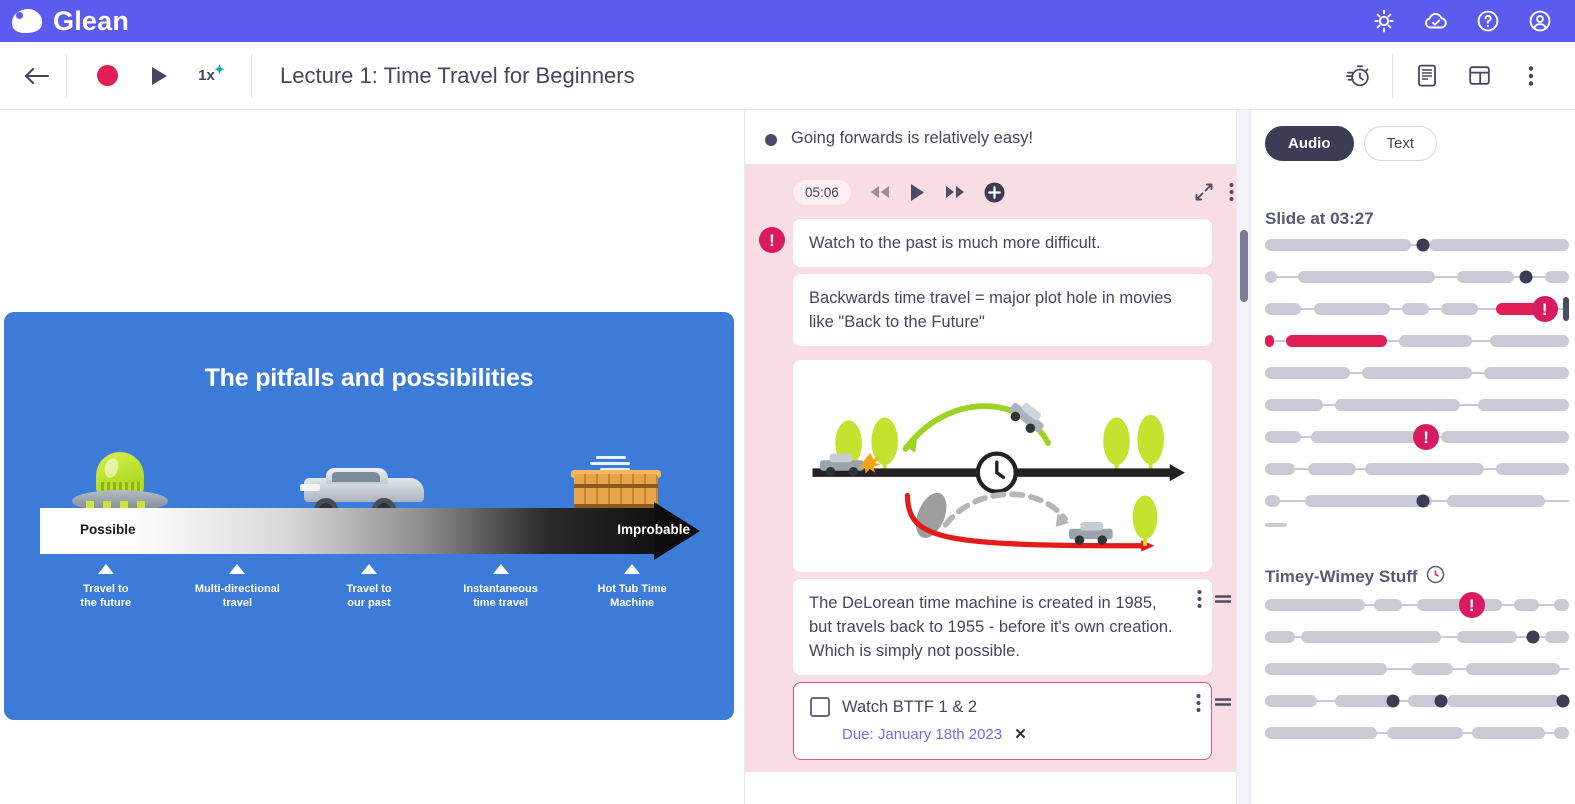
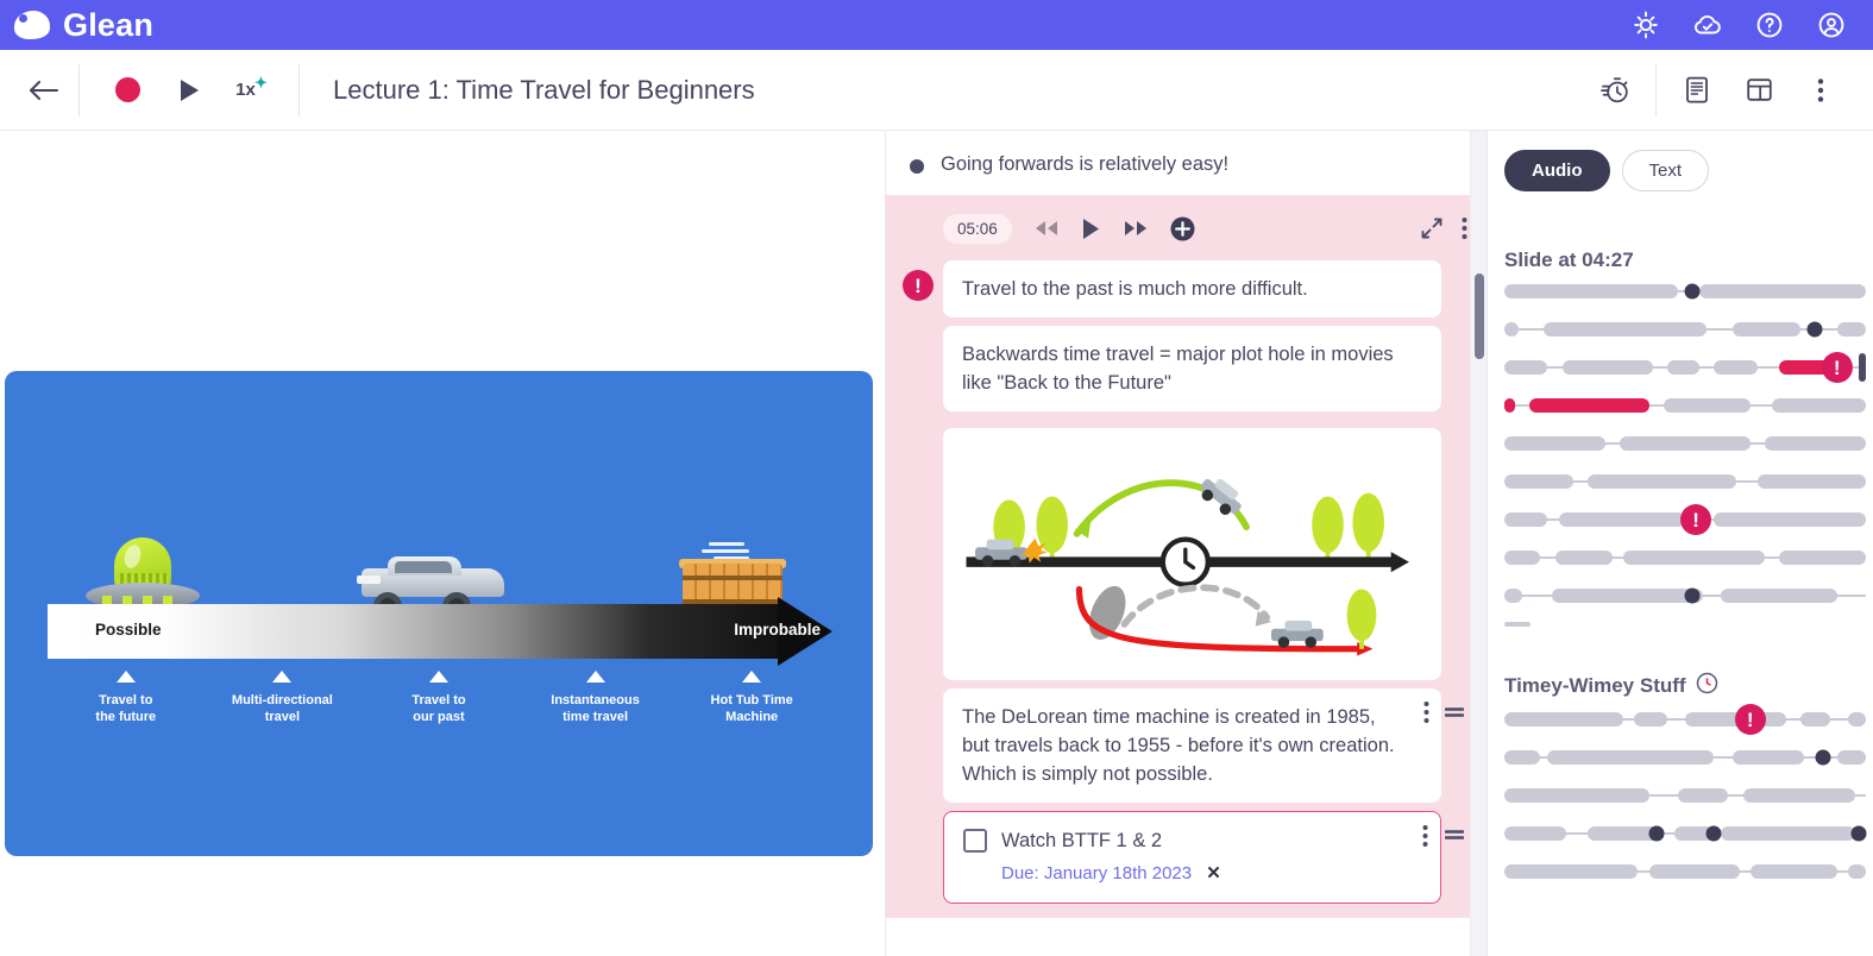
  Glean
  1x
  ✦
  Lecture 1: Time Travel for Beginners
- The pitfalls and possibilities
  Possible
  Improbable
  Travel to
  the future
  Multi-directional
  travel
  Travel to
  our past
  Instantaneous
  time travel
  Hot Tub Time
  Machine
  Going forwards is relatively easy!
  05:06
  !
- Watch to the past is much more difficult.
+ Travel to the past is much more difficult.
  Backwards time travel = major plot hole in movies like "Back to the Future"
  The DeLorean time machine is created in 1985, but travels back to 1955 - before it's own creation. Which is simply not possible.
  Watch BTTF 1 & 2
  Due: January 18th 2023 ✕
  Audio
  Text
- Slide at 03:27
+ Slide at 04:27
  !
  !
  Timey-Wimey Stuff
  !
